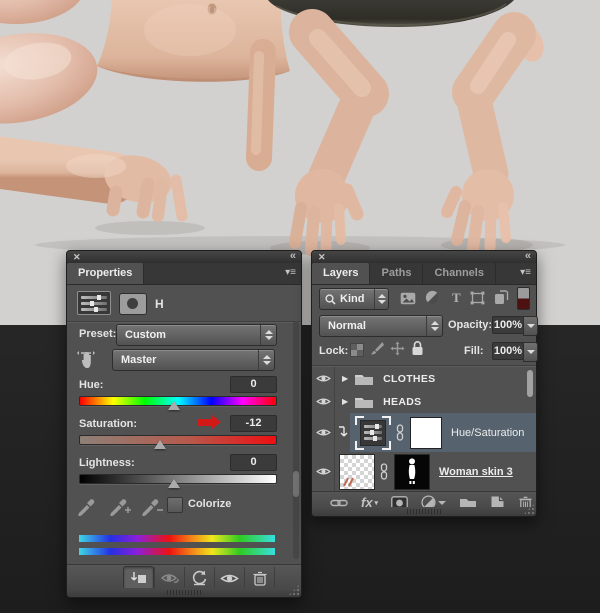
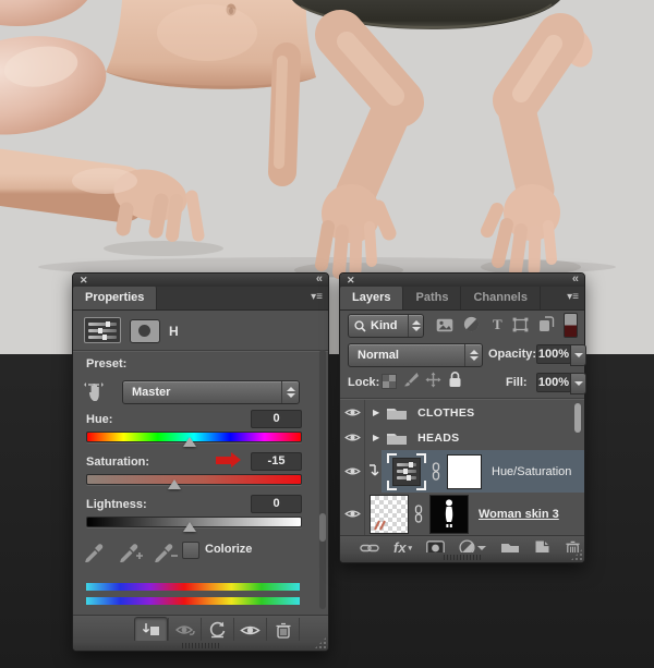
  ✕
  «
  Properties
  ▾≡
  H
  Preset:
- Custom
  Master
  Hue:
  0
  Saturation:
- -12
+ -15
  Lightness:
  0
  Colorize
  ✕
  «
  Layers
  Paths
  Channels
  ▾≡
  Kind
  T
  Normal
  Opacity:
  100%
  Lock:
  Fill:
  100%
  ▶
  CLOTHES
  ▶
  HEADS
  Hue/Saturation
  Woman skin 3
